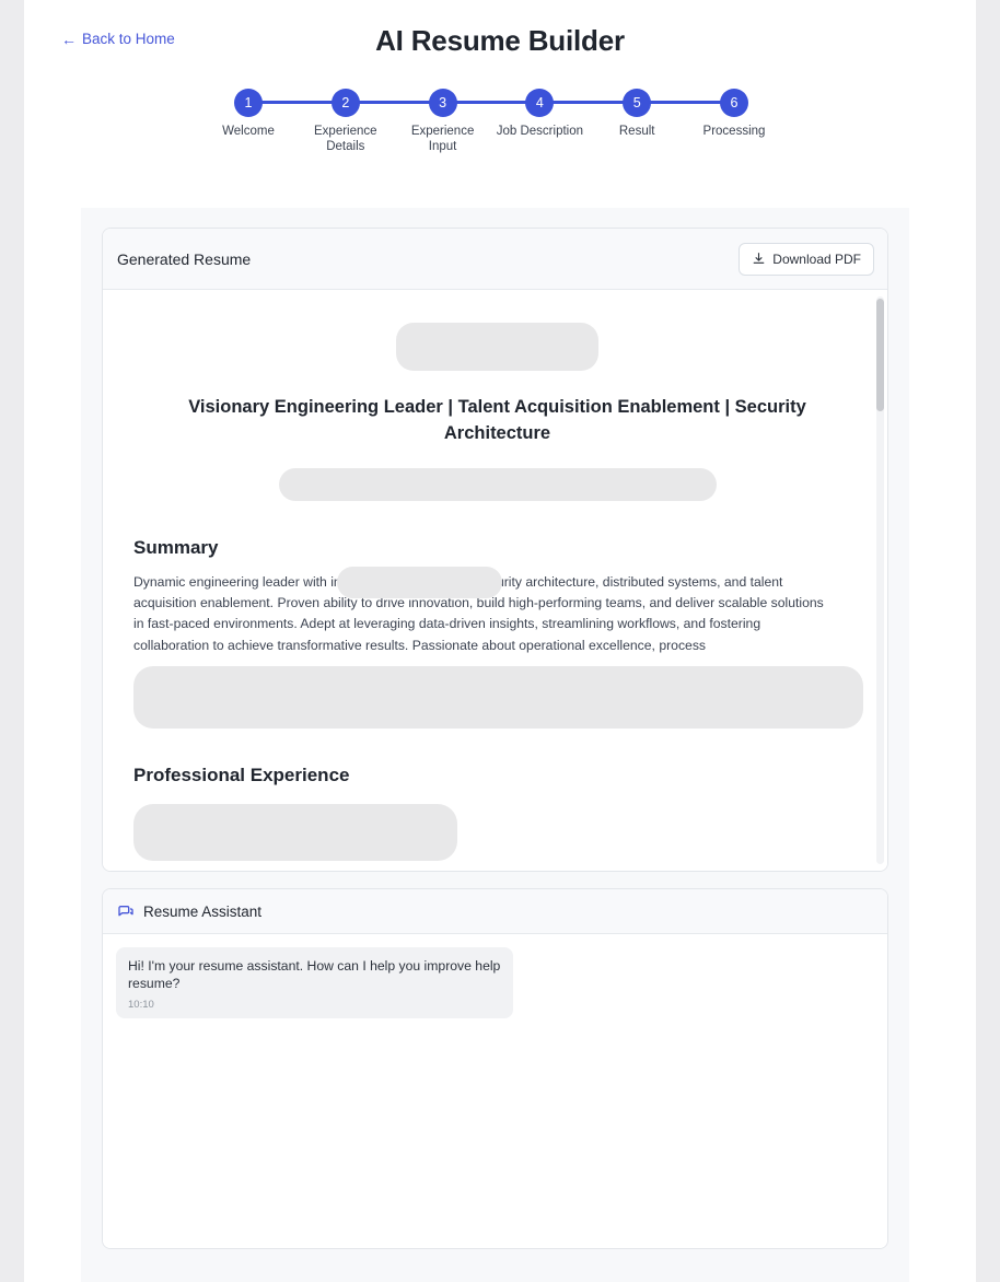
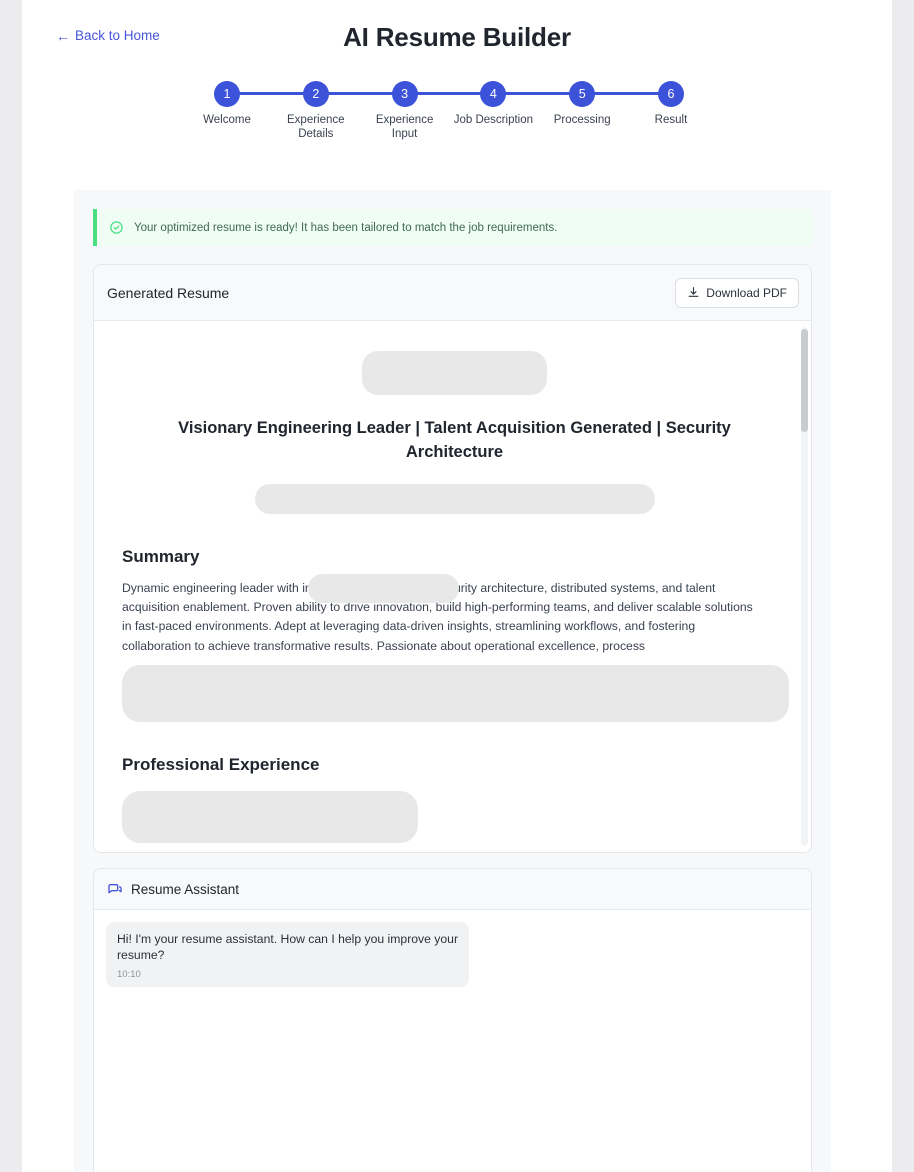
  ←
  Back to Home
  AI Resume Builder
  1
  Welcome
  2
  Experience Details
  3
  Experience Input
  4
  Job Description
  5
- Result
+ Processing
  6
- Processing
+ Result
+ Your optimized resume is ready! It has been tailored to match the job requirements.
  Generated Resume
  Download PDF
- Visionary Engineering Leader | Talent Acquisition Enablement | Security Architecture
+ Visionary Engineering Leader | Talent Acquisition Generated | Security Architecture
  Summary
  Dynamic engineering leader with irity architecture, distributed systems, and talent acquisition enablement. Proven ability to drive innovation, build high-performing teams, and deliver scalable solutions in fast-paced environments. Adept at leveraging data-driven insights, streamlining workflows, and fostering collaboration to achieve transformative results. Passionate about operational excellence, process
  Professional Experience
  Resume Assistant
- Hi! I'm your resume assistant. How can I help you improve help resume?
+ Hi! I'm your resume assistant. How can I help you improve your resume?
  10:10
